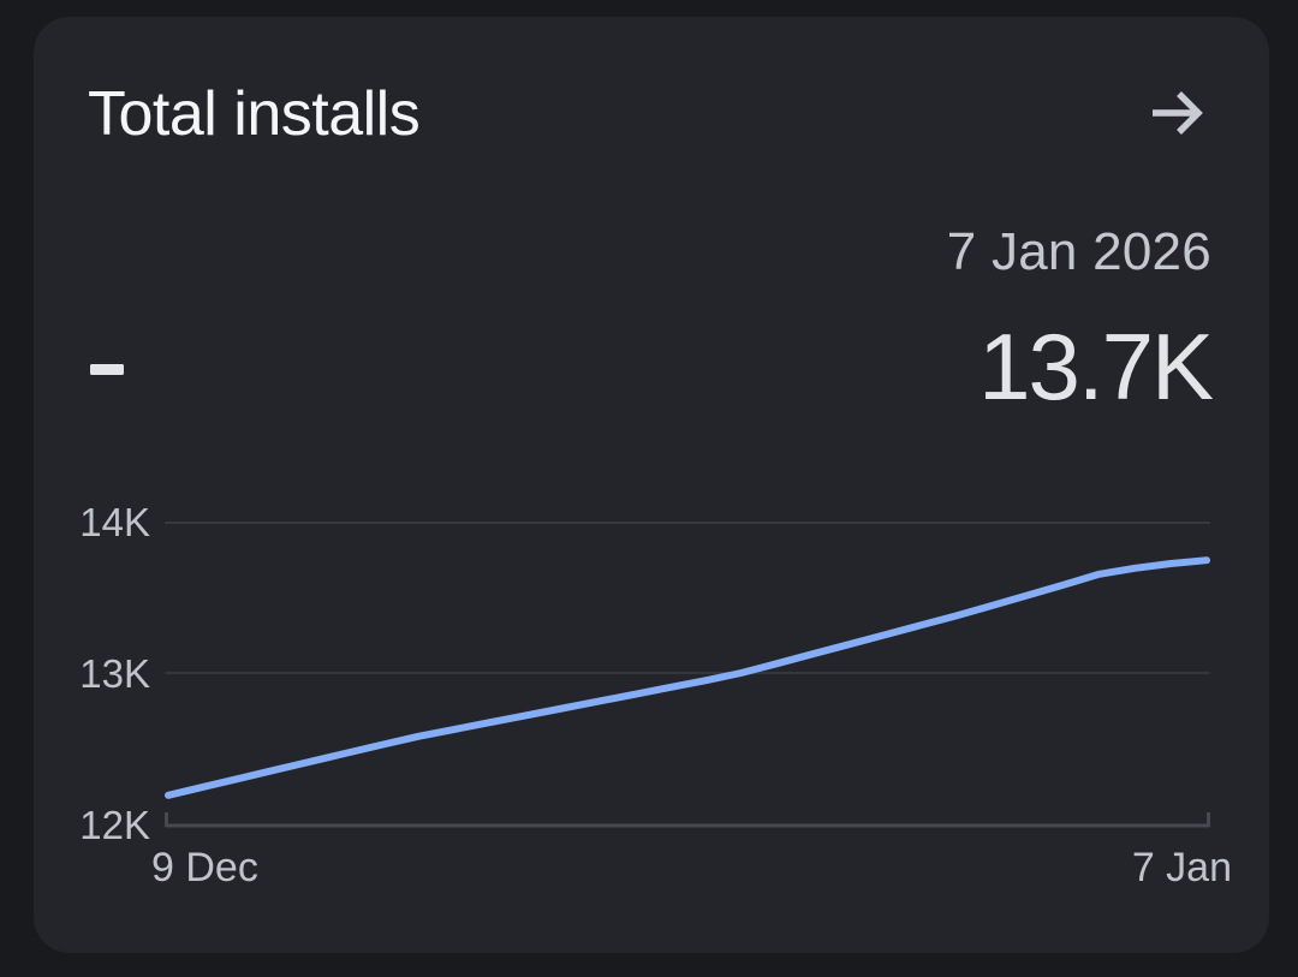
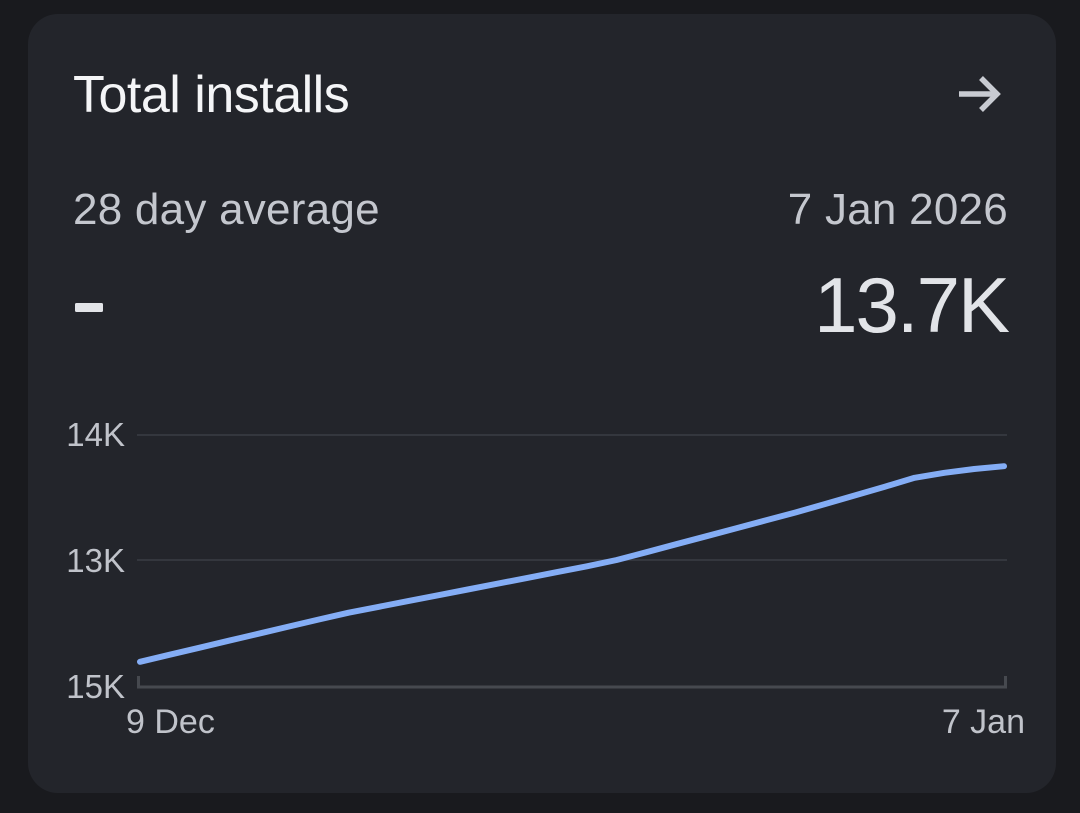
  Total installs
+ 28 day average
  7 Jan 2026
  13.7K
  14K
  13K
- 12K
+ 15K
  9 Dec
  7 Jan
